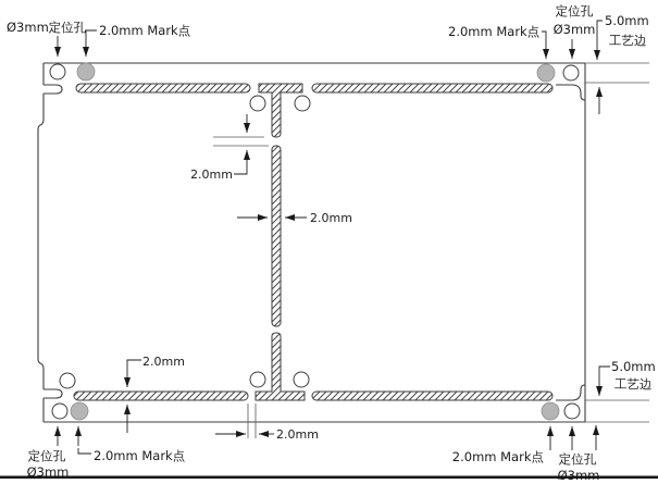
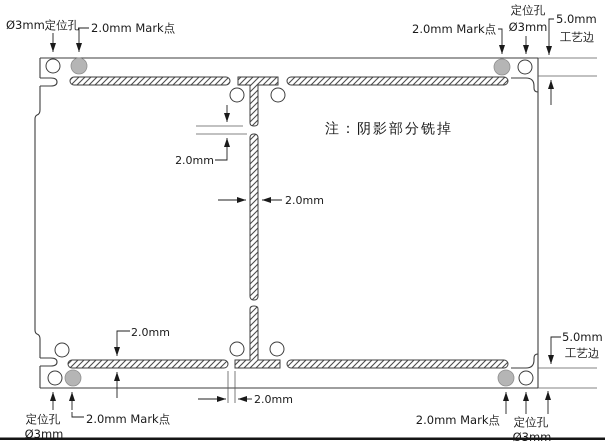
  Ø3mm定位孔
  2.0mm Mark点
  2.0mm Mark点
  定位孔
  Ø3mm
  5.0mm
  工艺边
  2.0mm
  2.0mm
  2.0mm
  2.0mm
  定位孔
  Ø3mm
  2.0mm Mark点
  2.0mm Mark点
  定位孔
  Ø3mm
  5.0mm
  工艺边
+ 注：阴影部分铣掉
